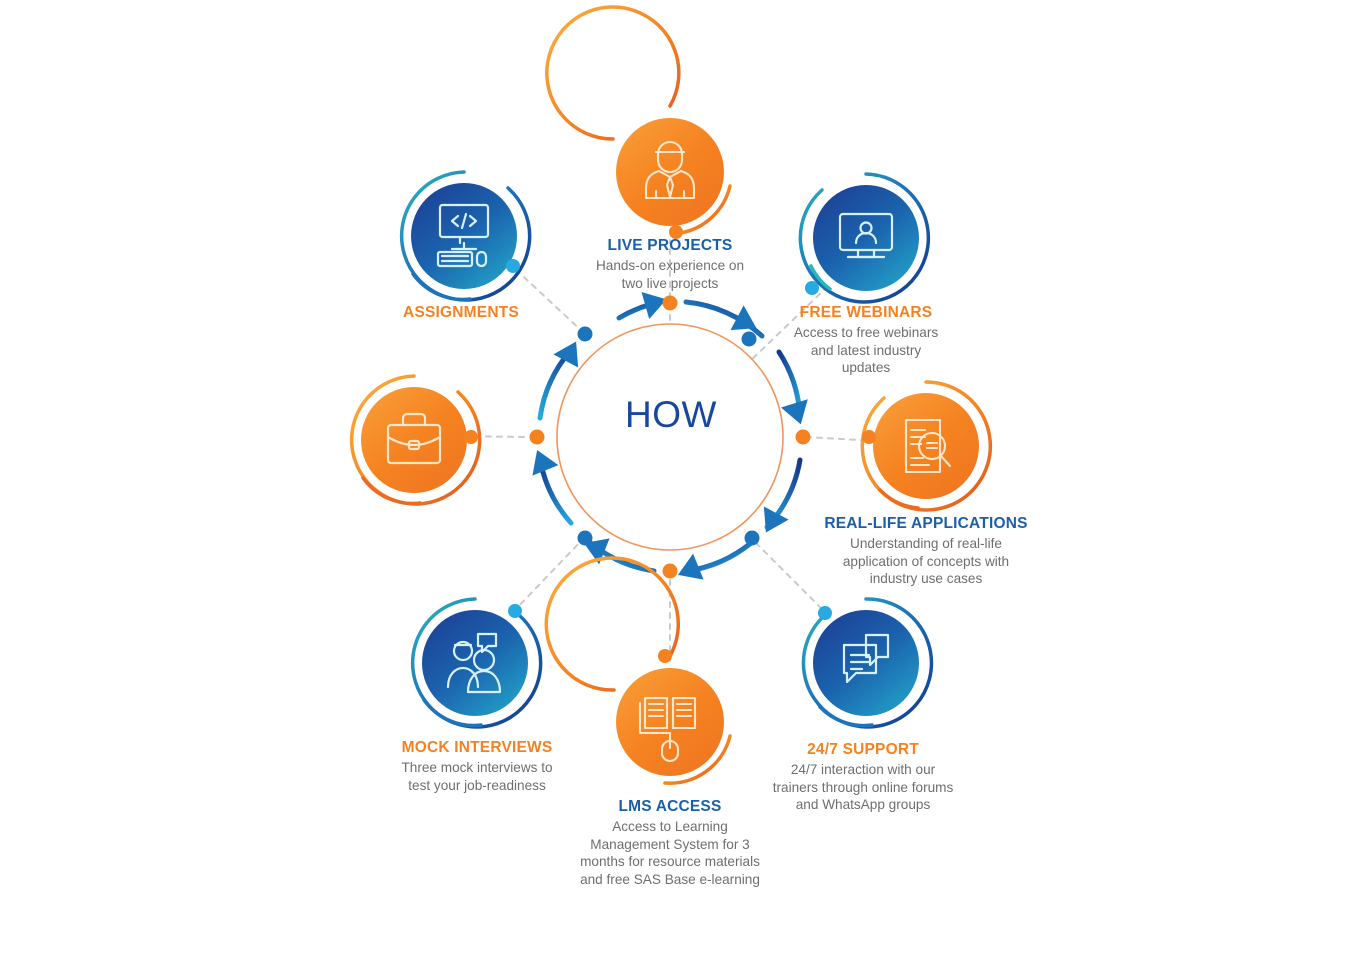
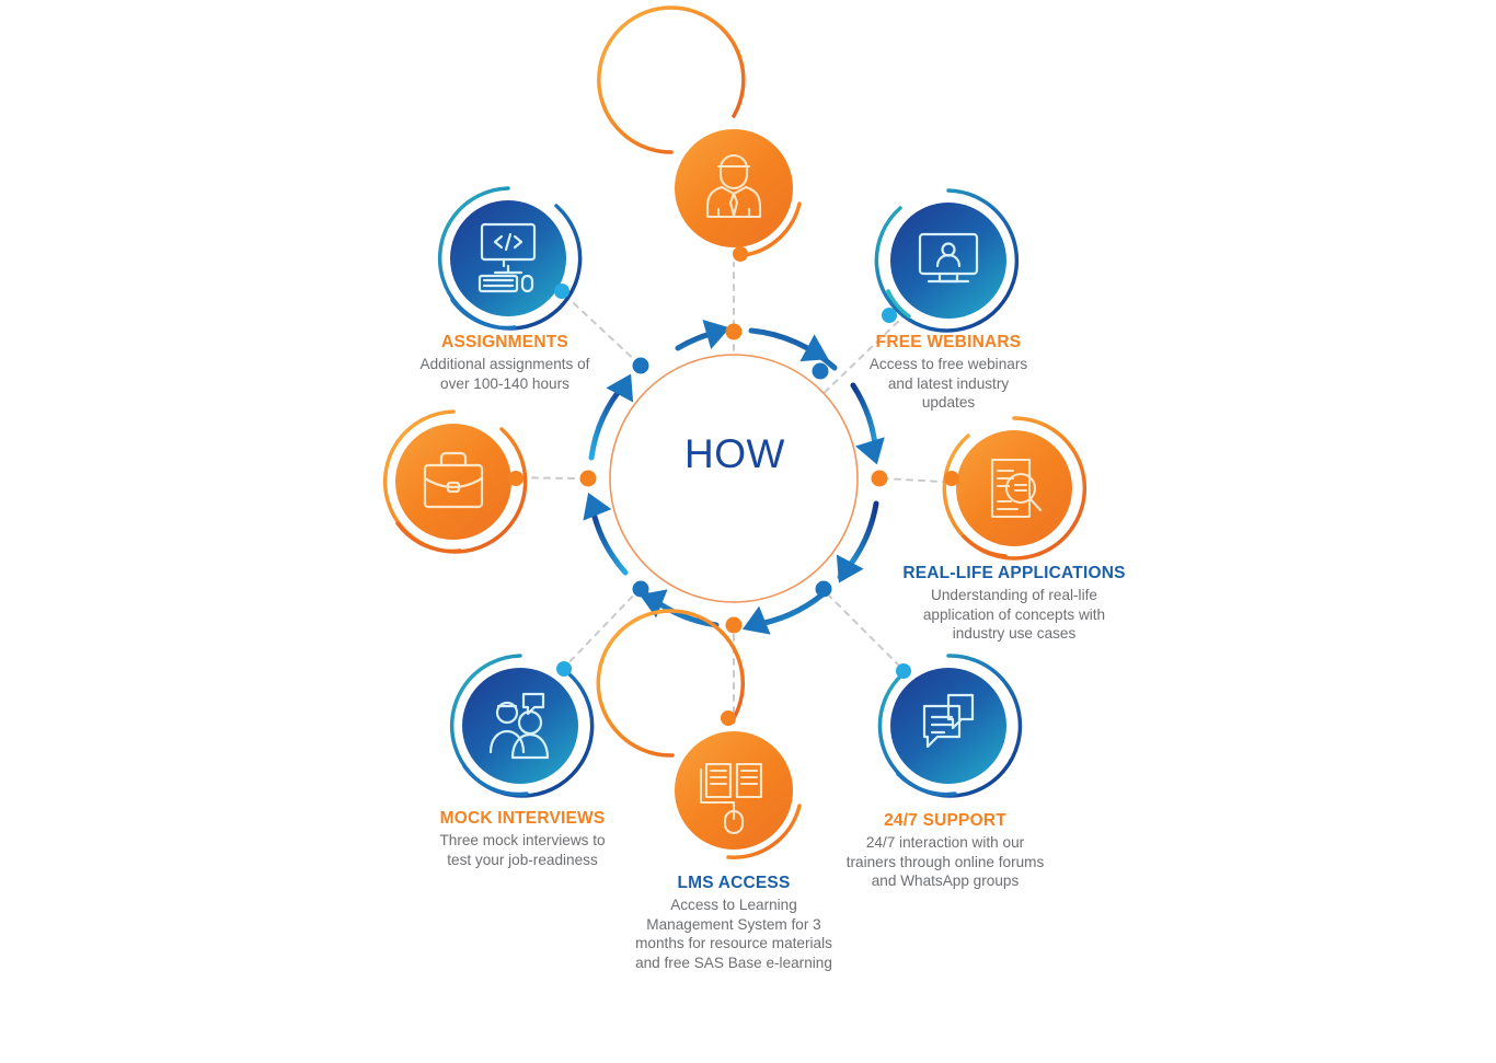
  HOW
- LIVE PROJECTS
- Hands-on experience on
- two live projects
  FREE WEBINARS
  Access to free webinars
  and latest industry
  updates
  REAL-LIFE APPLICATIONS
  Understanding of real-life
  application of concepts with
  industry use cases
  24/7 SUPPORT
  24/7 interaction with our
  trainers through online forums
  and WhatsApp groups
  LMS ACCESS
  Access to Learning
  Management System for 3
  months for resource materials
  and free SAS Base e-learning
  MOCK INTERVIEWS
  Three mock interviews to
  test your job-readiness
  ASSIGNMENTS
+ Additional assignments of
+ over 100-140 hours
